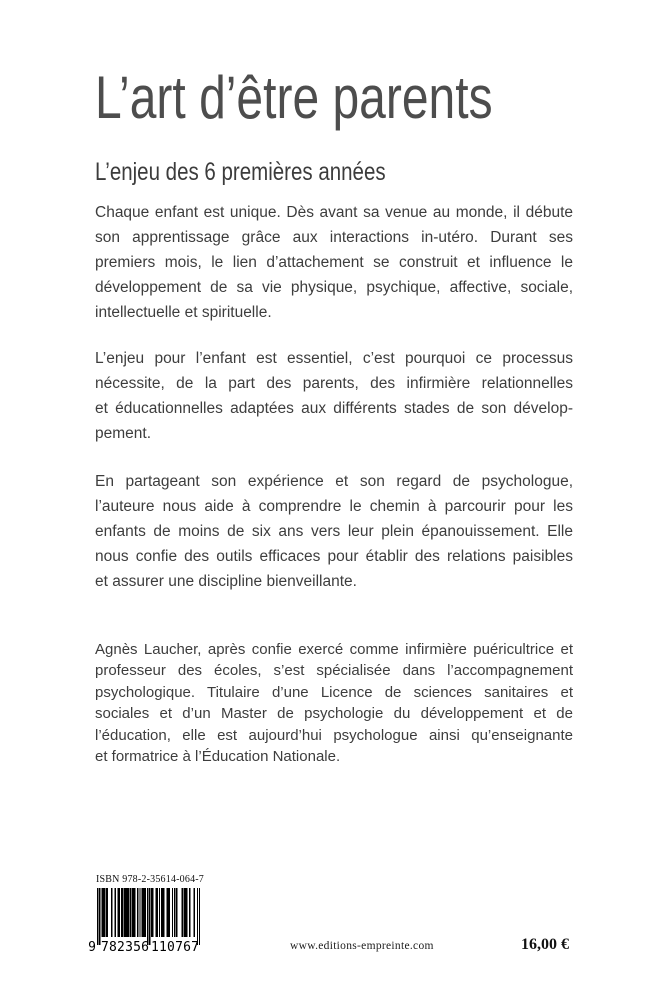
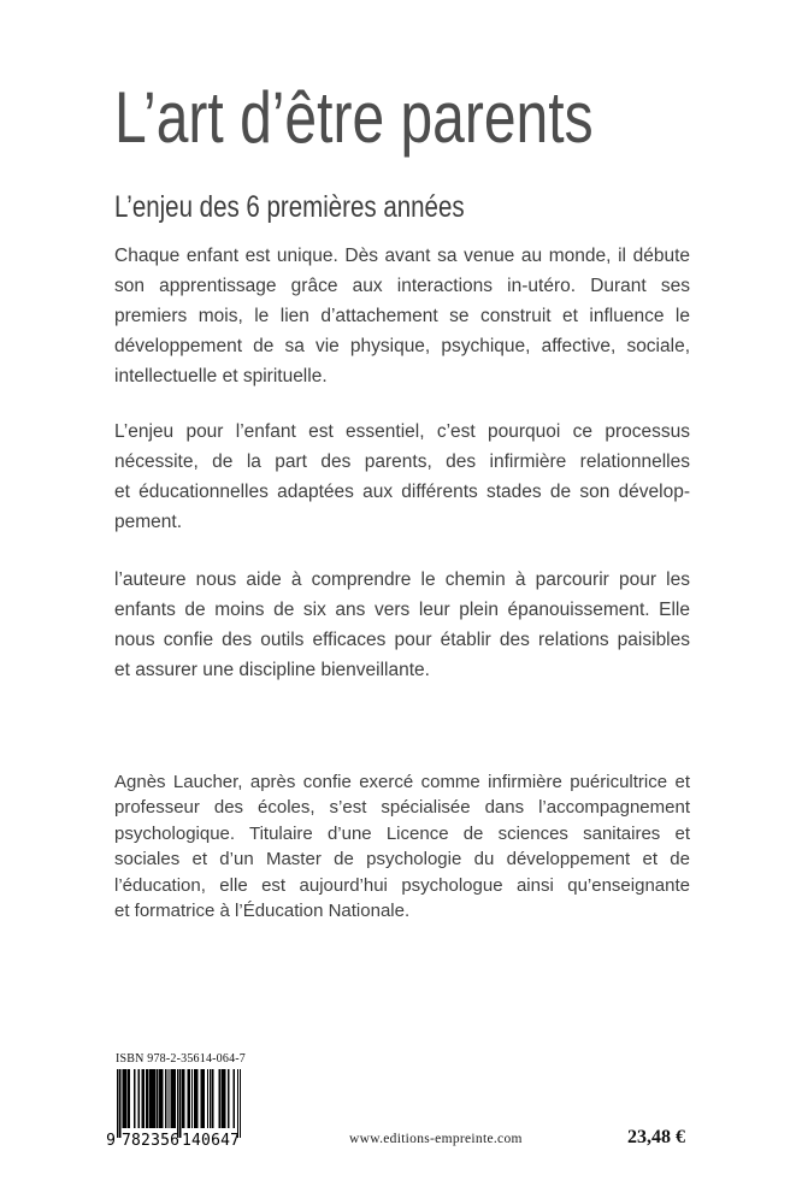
  L’art d’être parents
  L’enjeu des 6 premières années
  Chaque enfant est unique. Dès avant sa venue au monde, il débute
  son apprentissage grâce aux interactions in-utéro. Durant ses
  premiers mois, le lien d’attachement se construit et influence le
  développement de sa vie physique, psychique, affective, sociale,
  intellectuelle et spirituelle.
  L’enjeu pour l’enfant est essentiel, c’est pourquoi ce processus
  nécessite, de la part des parents, des infirmière relationnelles
  et éducationnelles adaptées aux différents stades de son dévelop-
  pement.
- En partageant son expérience et son regard de psychologue,
  l’auteure nous aide à comprendre le chemin à parcourir pour les
  enfants de moins de six ans vers leur plein épanouissement. Elle
  nous confie des outils efficaces pour établir des relations paisibles
  et assurer une discipline bienveillante.
  Agnès Laucher, après confie exercé comme infirmière puéricultrice et
  professeur des écoles, s’est spécialisée dans l’accompagnement
  psychologique. Titulaire d’une Licence de sciences sanitaires et
  sociales et d’un Master de psychologie du développement et de
  l’éducation, elle est aujourd’hui psychologue ainsi qu’enseignante
  et formatrice à l’Éducation Nationale.
  ISBN 978-2-35614-064-7
  9
  782356
- 110767
+ 140647
  www.editions-empreinte.com
- 16,00 €
+ 23,48 €
